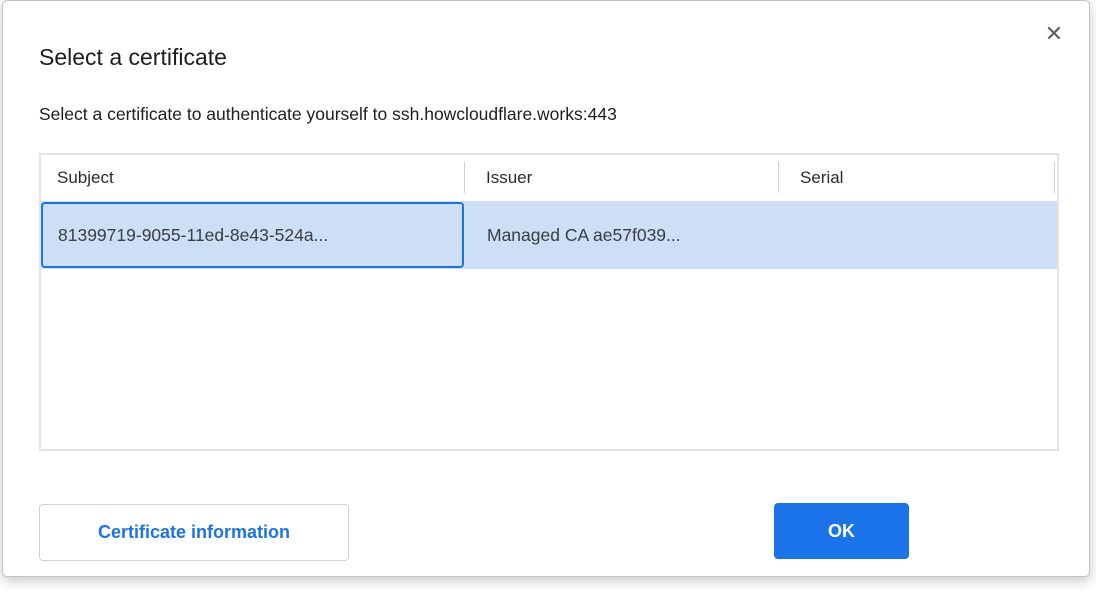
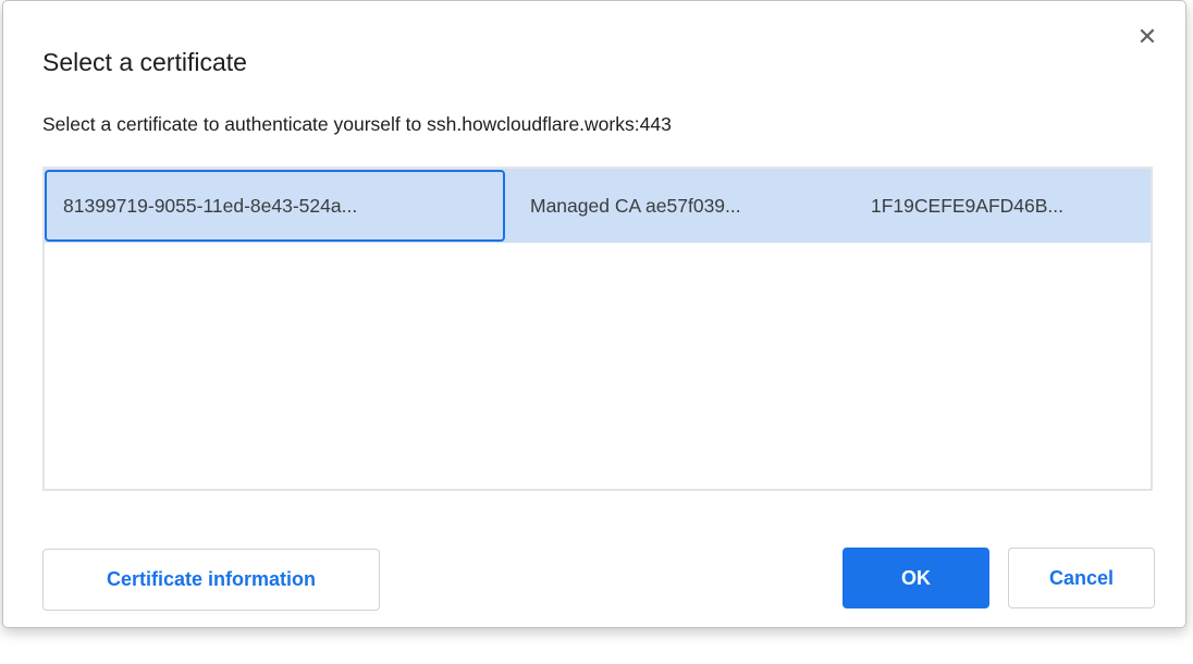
  ✕
  Select a certificate
  Select a certificate to authenticate yourself to ssh.howcloudflare.works:443
- Subject
- Issuer
- Serial
  81399719-9055-11ed-8e43-524a...
  Managed CA ae57f039...
+ 1F19CEFE9AFD46B...
  Certificate information
  OK
+ Cancel
